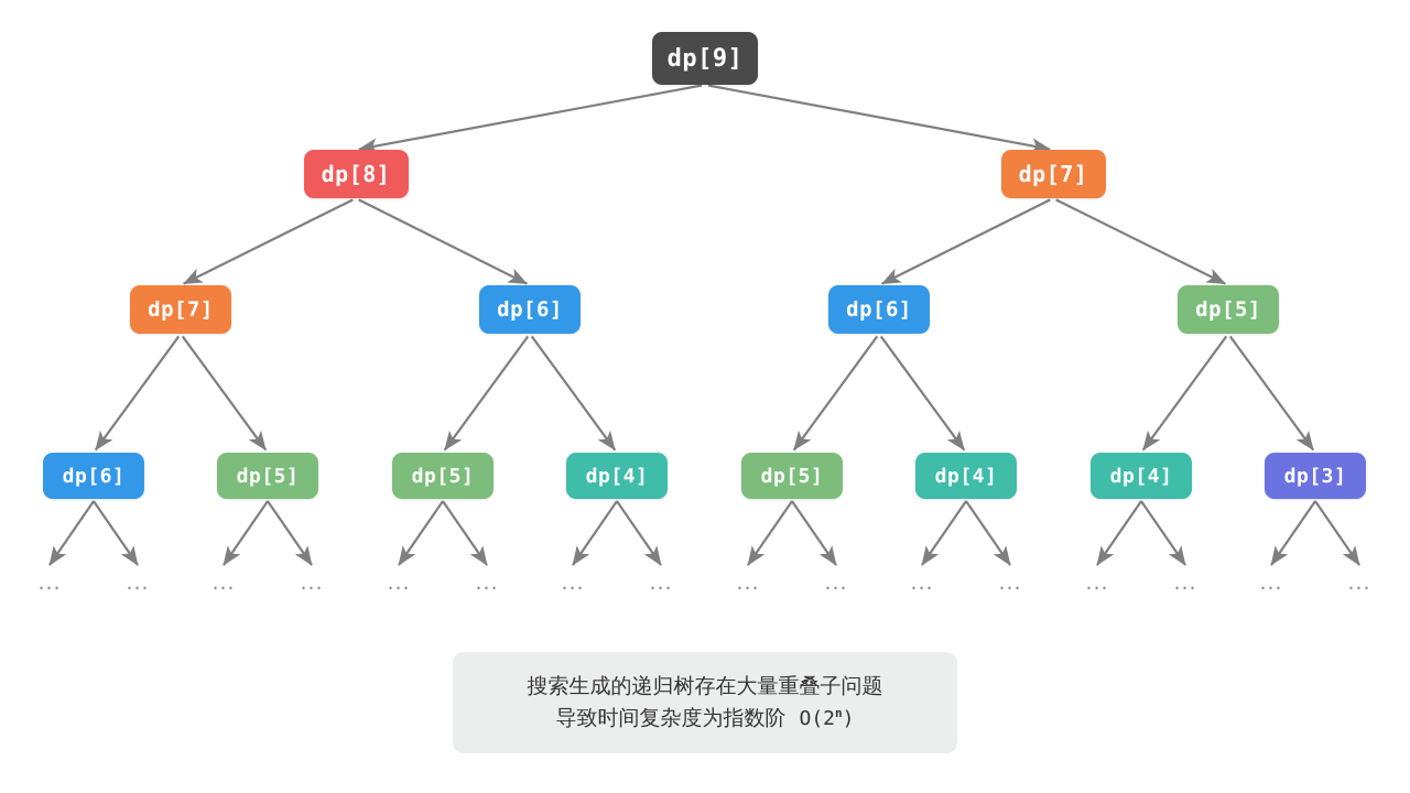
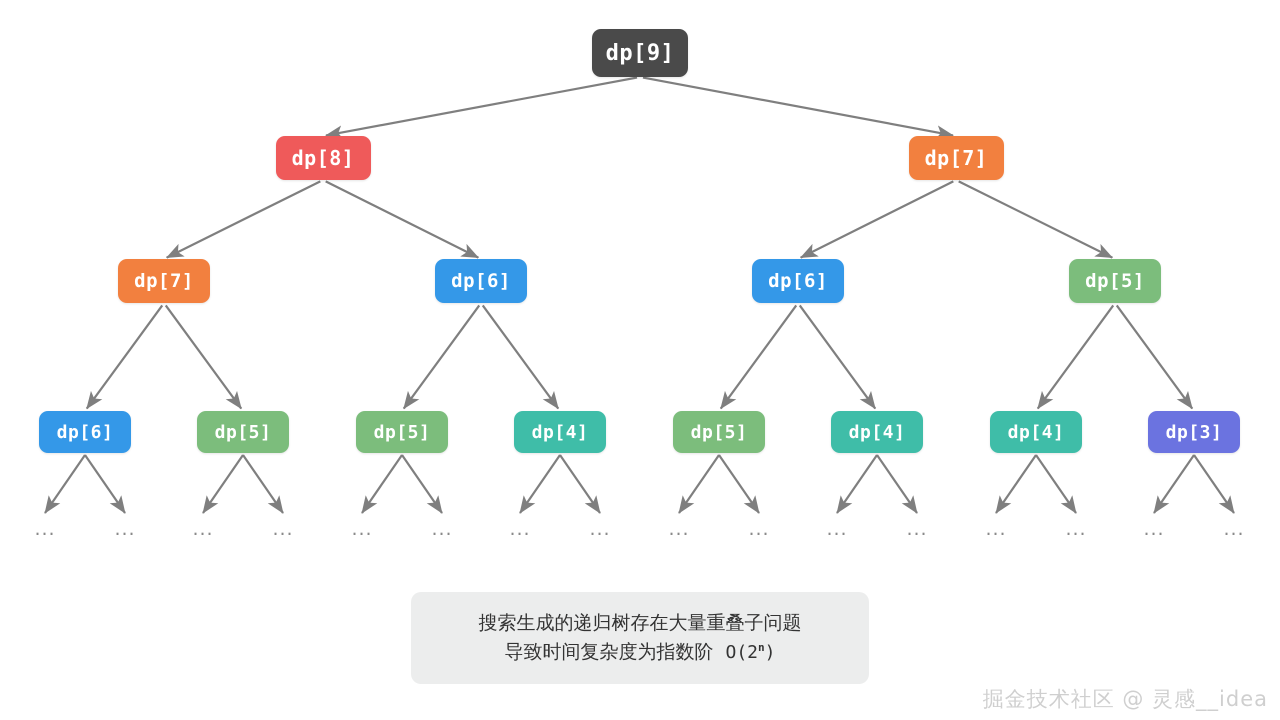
  dp[9]
  dp[8]
  dp[7]
  dp[7]
  dp[6]
  dp[6]
  dp[5]
  dp[6]
  dp[5]
  dp[5]
  dp[4]
  dp[5]
  dp[4]
  dp[4]
  dp[3]
  ···
  ···
  ···
  ···
  ···
  ···
  ···
  ···
  ···
  ···
  ···
  ···
  ···
  ···
  ···
  ···
  搜索生成的递归树存在大量重叠子问题
  导致时间复杂度为指数阶
  O(2n)
+ 掘金技术社区 @ 灵感__idea
